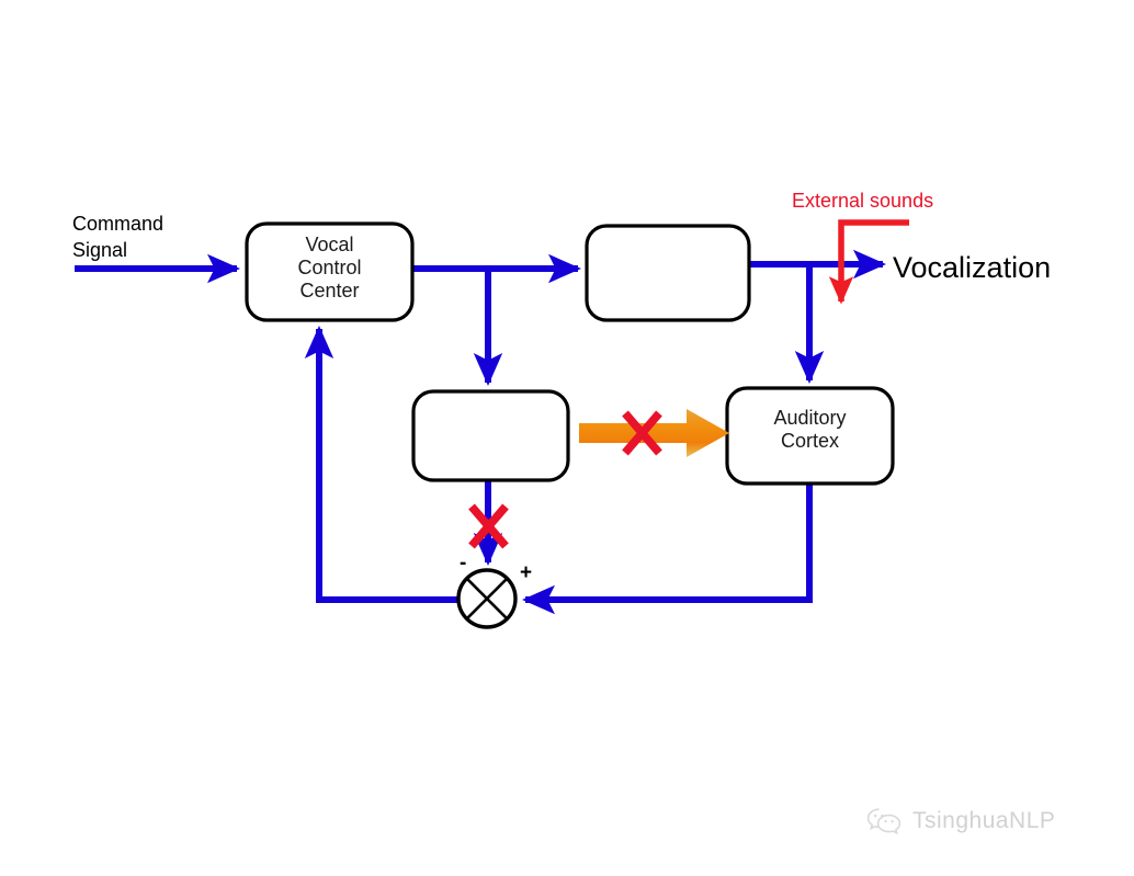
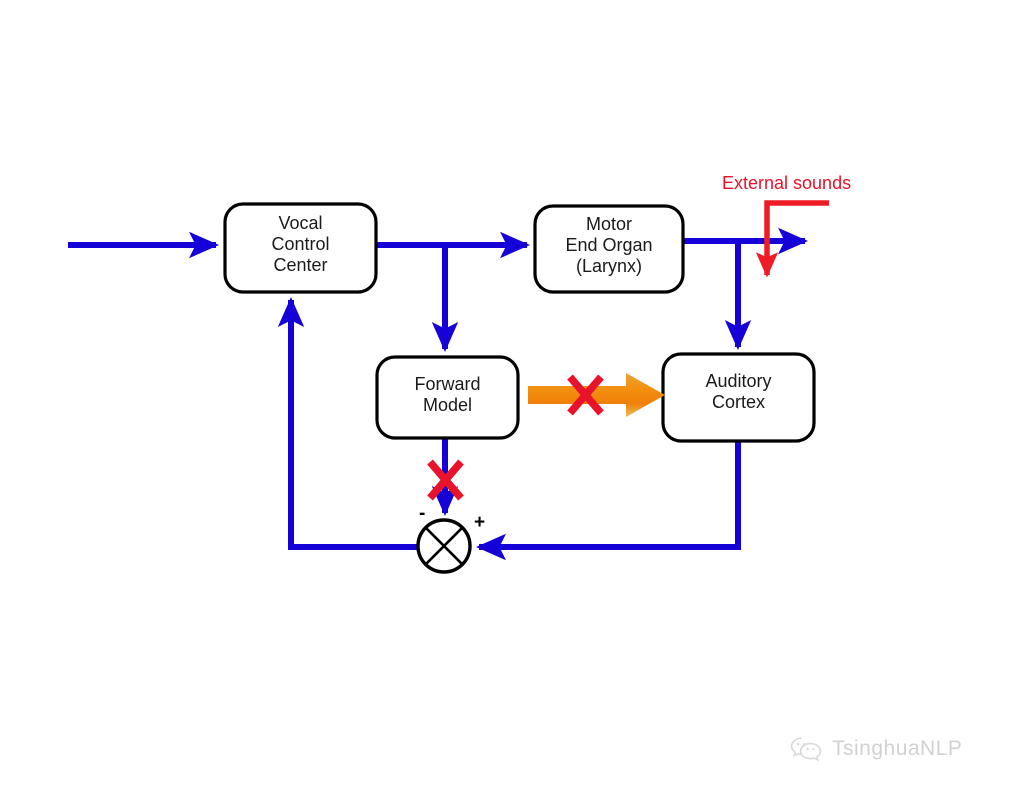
  Vocal
  Control
  Center
+ Motor
+ End Organ
+ (Larynx)
+ Forward
+ Model
  Auditory
  Cortex
- Command
- Signal
- Vocalization
  External sounds
  -
  +
  TsinghuaNLP
